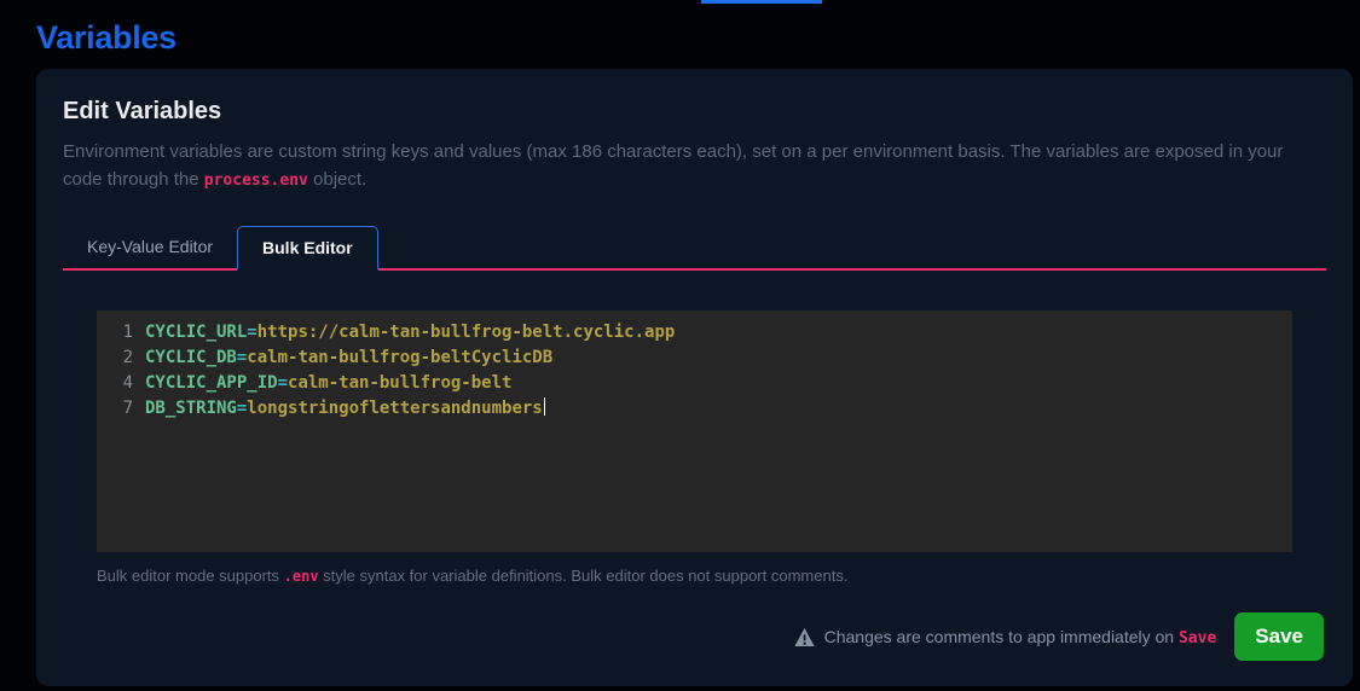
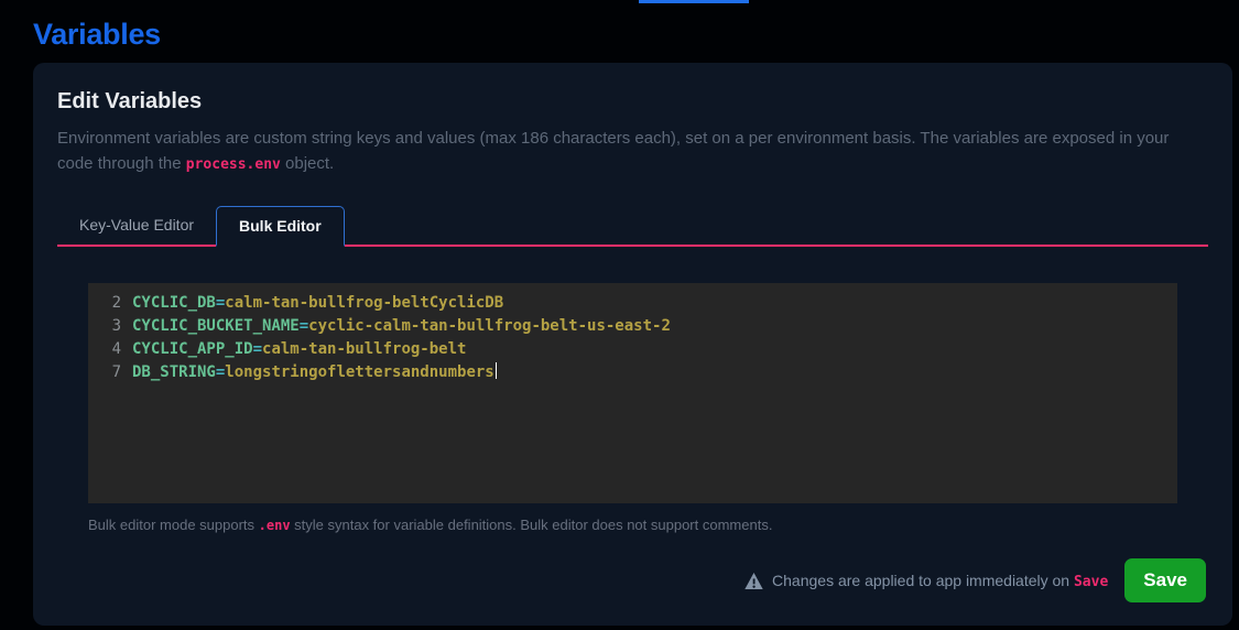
  Variables
  Edit Variables
  Environment variables are custom string keys and values (max 186 characters each), set on a per environment basis. The variables are exposed in your code through the process.env object.
  Key-Value Editor
  Bulk Editor
- 1
- CYCLIC_URL=https://calm-tan-bullfrog-belt.cyclic.app
  2
  CYCLIC_DB=calm-tan-bullfrog-beltCyclicDB
+ 3
+ CYCLIC_BUCKET_NAME=cyclic-calm-tan-bullfrog-belt-us-east-2
  4
  CYCLIC_APP_ID=calm-tan-bullfrog-belt
  7
  DB_STRING=longstringoflettersandnumbers
  Bulk editor mode supports .env style syntax for variable definitions. Bulk editor does not support comments.
- Changes are comments to app immediately on Save
+ Changes are applied to app immediately on Save
  Save
